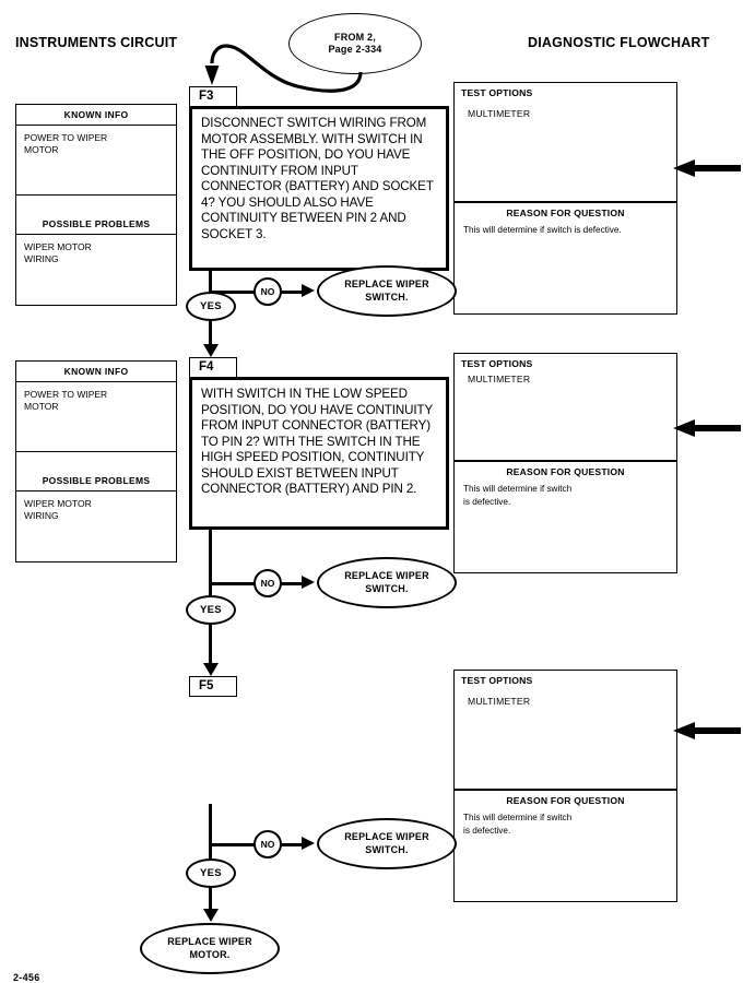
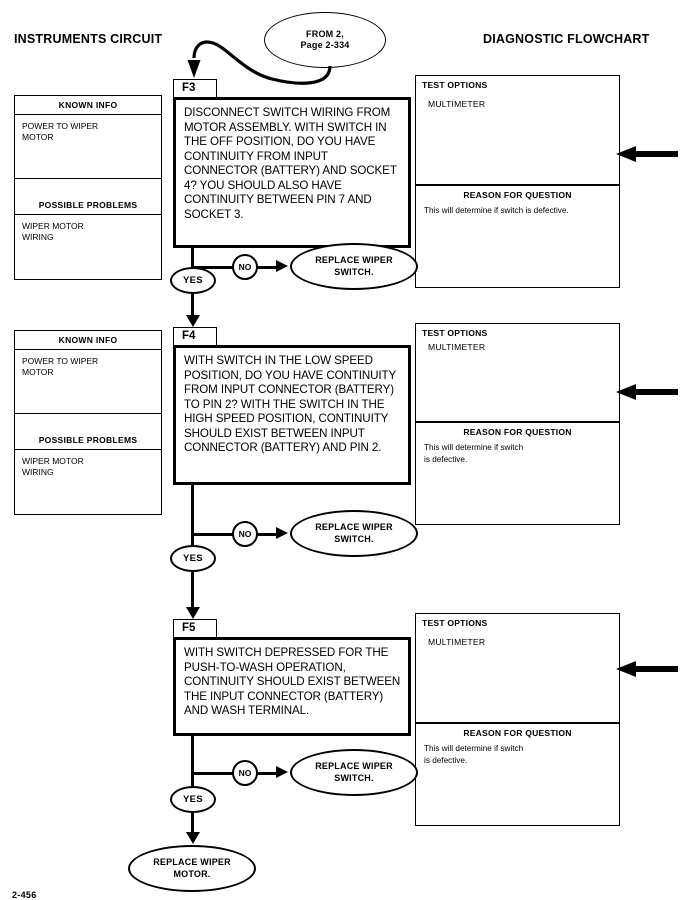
  INSTRUMENTS CIRCUIT
  DIAGNOSTIC FLOWCHART
  FROM 2,
  Page 2-334
  KNOWN INFO
  POWER TO WIPER
  MOTOR
  POSSIBLE PROBLEMS
  WIPER MOTOR
  WIRING
  F3
- DISCONNECT SWITCH WIRING FROM MOTOR ASSEMBLY. WITH SWITCH IN THE OFF POSITION, DO YOU HAVE CONTINUITY FROM INPUT CONNECTOR (BATTERY) AND SOCKET 4? YOU SHOULD ALSO HAVE CONTINUITY BETWEEN PIN 2 AND SOCKET 3.
+ DISCONNECT SWITCH WIRING FROM MOTOR ASSEMBLY. WITH SWITCH IN THE OFF POSITION, DO YOU HAVE CONTINUITY FROM INPUT CONNECTOR (BATTERY) AND SOCKET 4? YOU SHOULD ALSO HAVE CONTINUITY BETWEEN PIN 7 AND SOCKET 3.
  TEST OPTIONS
  MULTIMETER
  REASON FOR QUESTION
  This will determine if switch is defective.
  NO
  REPLACE WIPER
  SWITCH.
  YES
  KNOWN INFO
  POWER TO WIPER
  MOTOR
  POSSIBLE PROBLEMS
  WIPER MOTOR
  WIRING
  F4
  WITH SWITCH IN THE LOW SPEED POSITION, DO YOU HAVE CONTINUITY FROM INPUT CONNECTOR (BATTERY) TO PIN 2? WITH THE SWITCH IN THE HIGH SPEED POSITION, CONTINUITY SHOULD EXIST BETWEEN INPUT CONNECTOR (BATTERY) AND PIN 2.
  TEST OPTIONS
  MULTIMETER
  REASON FOR QUESTION
  This will determine if switch
  is defective.
  NO
  REPLACE WIPER
  SWITCH.
  YES
  F5
+ WITH SWITCH DEPRESSED FOR THE PUSH-TO-WASH OPERATION, CONTINUITY SHOULD EXIST BETWEEN THE INPUT CONNECTOR (BATTERY) AND WASH TERMINAL.
  TEST OPTIONS
  MULTIMETER
  REASON FOR QUESTION
  This will determine if switch
  is defective.
  NO
  REPLACE WIPER
  SWITCH.
  YES
  REPLACE WIPER
  MOTOR.
  2-456
